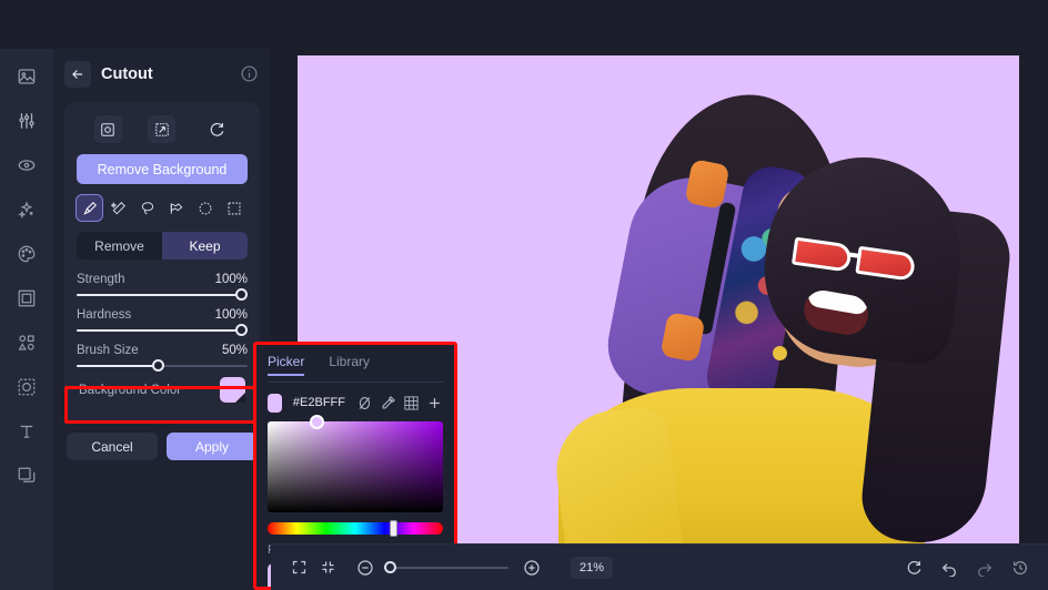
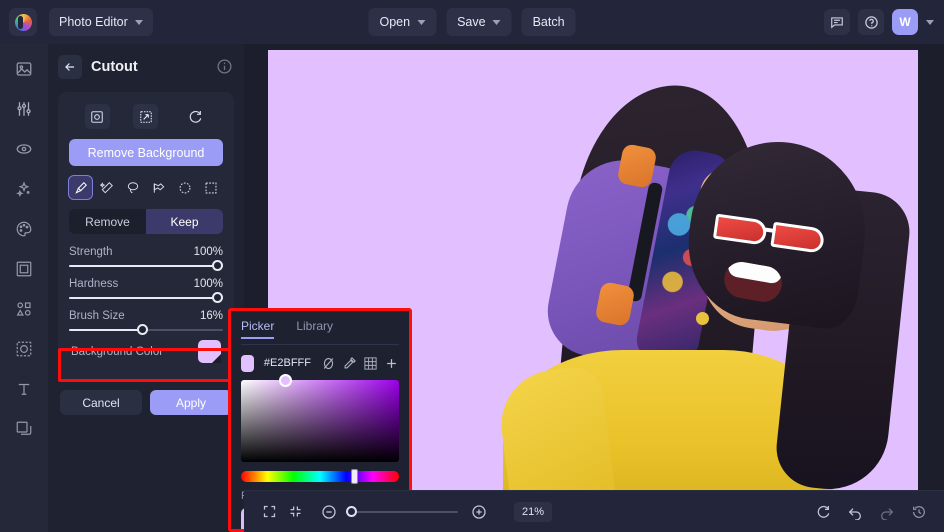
+ Photo Editor
+ Open
+ Save
+ Batch
+ W
  Cutout
  Remove Background
  Remove
  Keep
  Strength
  100%
  Hardness
  100%
  Brush Size
- 50%
+ 16%
  Background Color
  Cancel
  Apply
  Picker
  Library
  #E2BFFF
  21%
